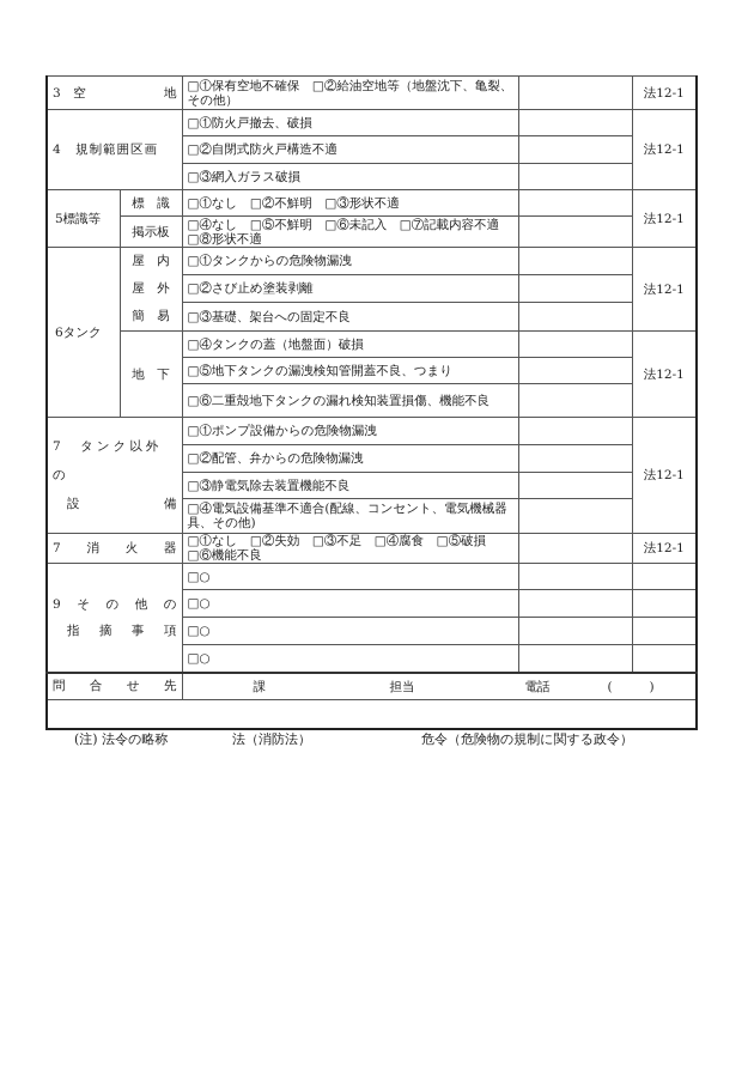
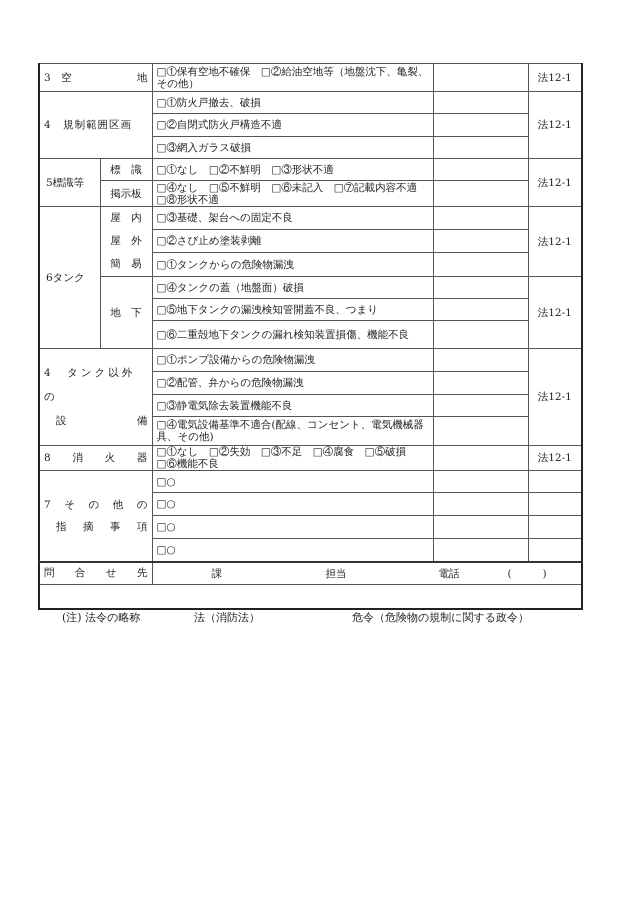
  3 空 地	□①保有空地不確保 □②給油空地等（地盤沈下、亀裂、その他）		法12-1
  4 規制範囲区画	□①防火戸撤去、破損		法12-1
  □②自閉式防火戸構造不適
  □③網入ガラス破損
  5標識等	標 識	□①なし □②不鮮明 □③形状不適		法12-1
  掲示板	□④なし □⑤不鮮明 □⑥未記入 □⑦記載内容不適 □⑧形状不適
- 6タンク	屋 内	□①タンクからの危険物漏洩		法12-1
+ 6タンク	屋 内	□③基礎、架台への固定不良		法12-1
  屋 外	□②さび止め塗装剥離
- 簡 易	□③基礎、架台への固定不良
+ 簡 易	□①タンクからの危険物漏洩
  地 下	□④タンクの蓋（地盤面）破損		法12-1
  □⑤地下タンクの漏洩検知管開蓋不良、つまり
  □⑥二重殻地下タンクの漏れ検知装置損傷、機能不良
- 7 タンク以外の 設 備	□①ポンプ設備からの危険物漏洩		法12-1
+ 4 タンク以外の 設 備	□①ポンプ設備からの危険物漏洩		法12-1
  □②配管、弁からの危険物漏洩
  □③静電気除去装置機能不良
  □④電気設備基準不適合(配線、コンセント、電気機械器具、その他)
- 7 消 火 器	□①なし □②失効 □③不足 □④腐食 □⑤破損 □⑥機能不良		法12-1
+ 8 消 火 器	□①なし □②失効 □③不足 □④腐食 □⑤破損 □⑥機能不良		法12-1
- 9 そ の 他 の 指 摘 事 項	□○
+ 7 そ の 他 の 指 摘 事 項	□○
  □○
  □○
  □○
  問 合 せ 先	課 担当 電話 ( )
  (注) 法令の略称
  法（消防法）
  危令（危険物の規制に関する政令）
